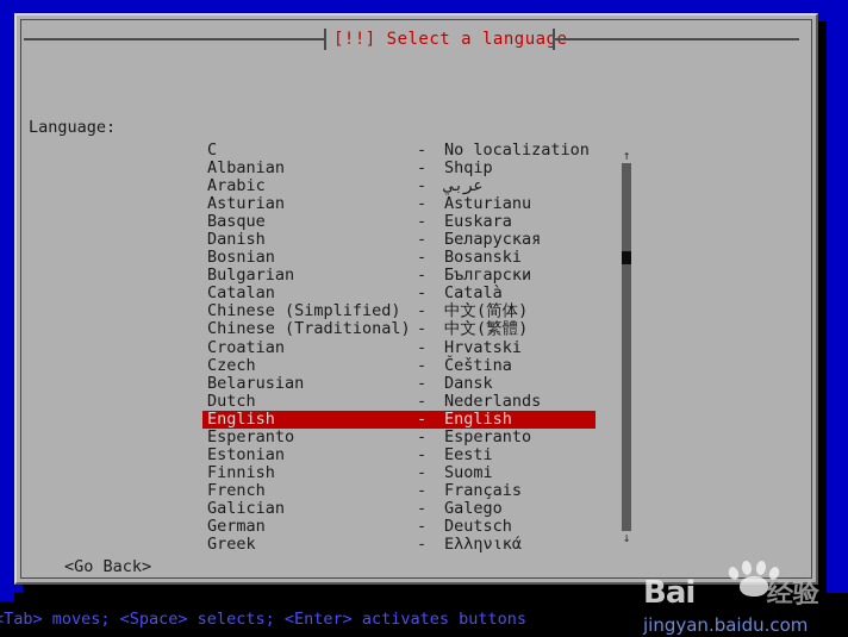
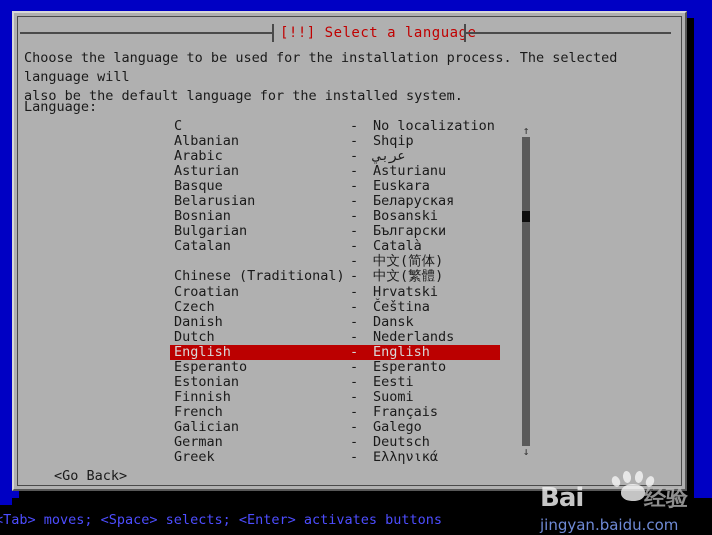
  [!!] Select a langua
+ Choose the language to be used for the installation process. The selected language will
+ also be the default language for the installed system.
  Language:
  C
  -
  No localization
  Albanian
  -
  Shqip
  Arabic
  -
  عربي
  Asturian
  -
  Asturianu
  Basque
  -
  Euskara
- Danish
+ Belarusian
  -
  Беларуская
  Bosnian
  -
  Bosanski
  Bulgarian
  -
  Български
  Catalan
  -
  Català
- Chinese (Simplified)
  -
  中文(简体)
  Chinese (Traditional)
  -
  中文(繁體)
  Croatian
  -
  Hrvatski
  Czech
  -
  Čeština
- Belarusian
+ Danish
  -
  Dansk
  Dutch
  -
  Nederlands
  English
  -
  English
  Esperanto
  -
  Esperanto
  Estonian
  -
  Eesti
  Finnish
  -
  Suomi
  French
  -
  Français
  Galician
  -
  Galego
  German
  -
  Deutsch
  Greek
  -
  Ελληνικά
  ↑
  ↓
  <Go Back>
  Tab> moves; <Space> selects; <Enter> activates buttons
  Bai
  经验
  jingyan.baidu.com
